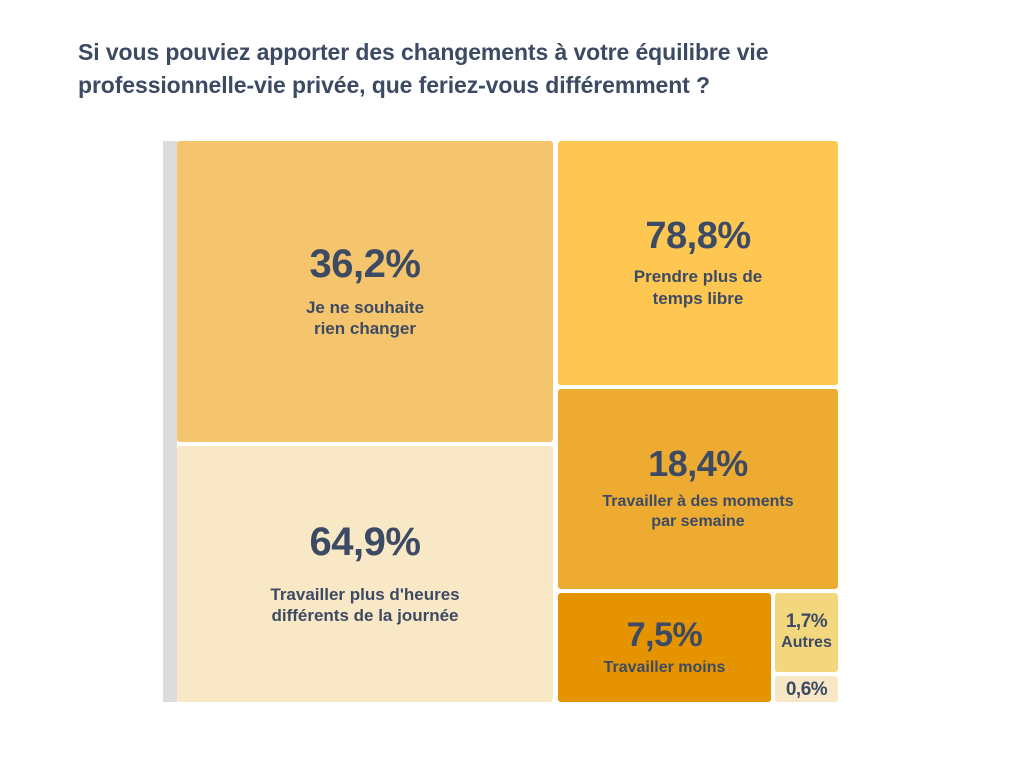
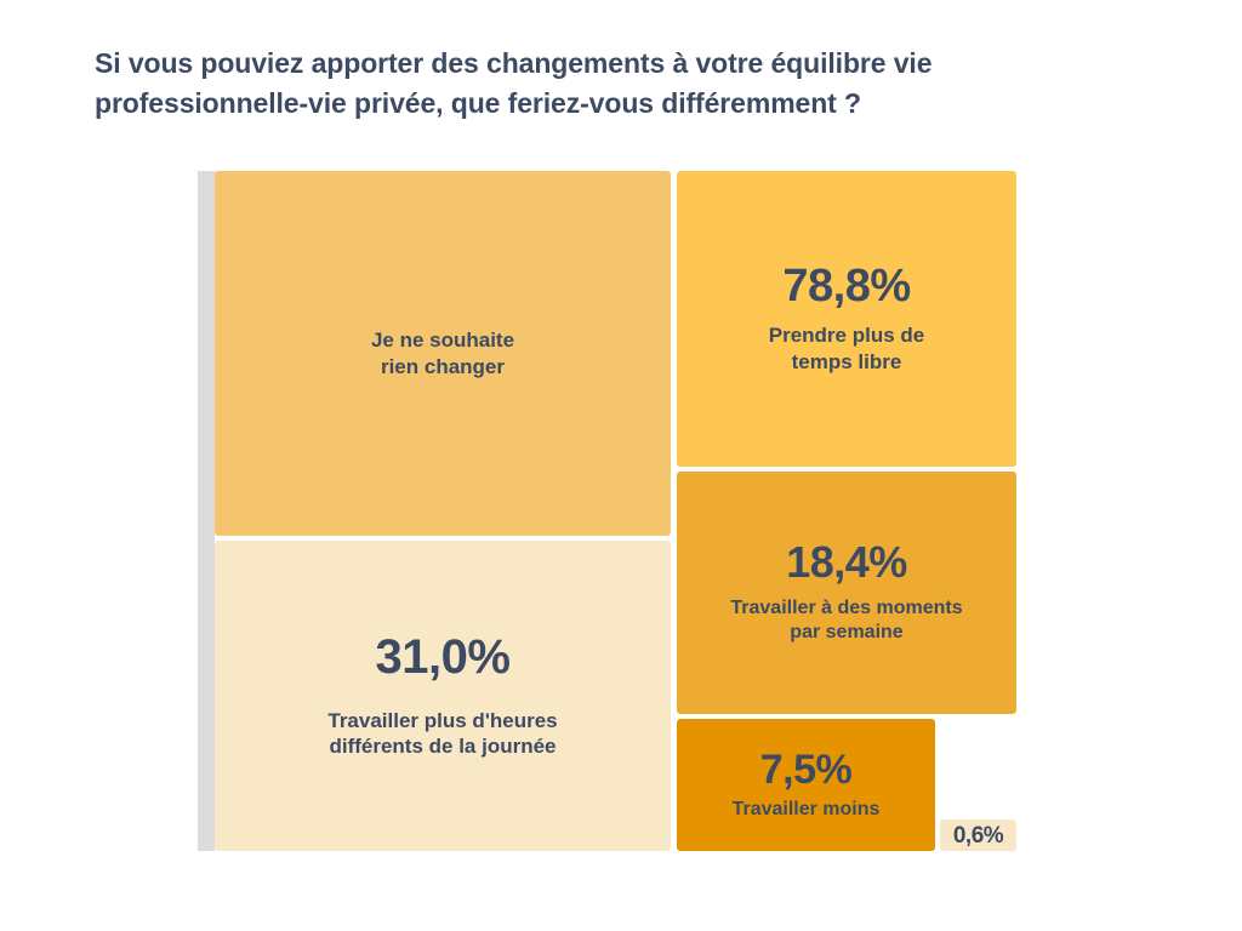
  Si vous pouviez apporter des changements à votre équilibre vie
  professionnelle-vie privée, que feriez-vous différemment ?
- 36,2%
  Je ne souhaite
  rien changer
  78,8%
  Prendre plus de
  temps libre
  18,4%
  Travailler à des moments
  par semaine
- 64,9%
+ 31,0%
  Travailler plus d'heures
  différents de la journée
  7,5%
  Travailler moins
- 1,7%
- Autres
  0,6%
